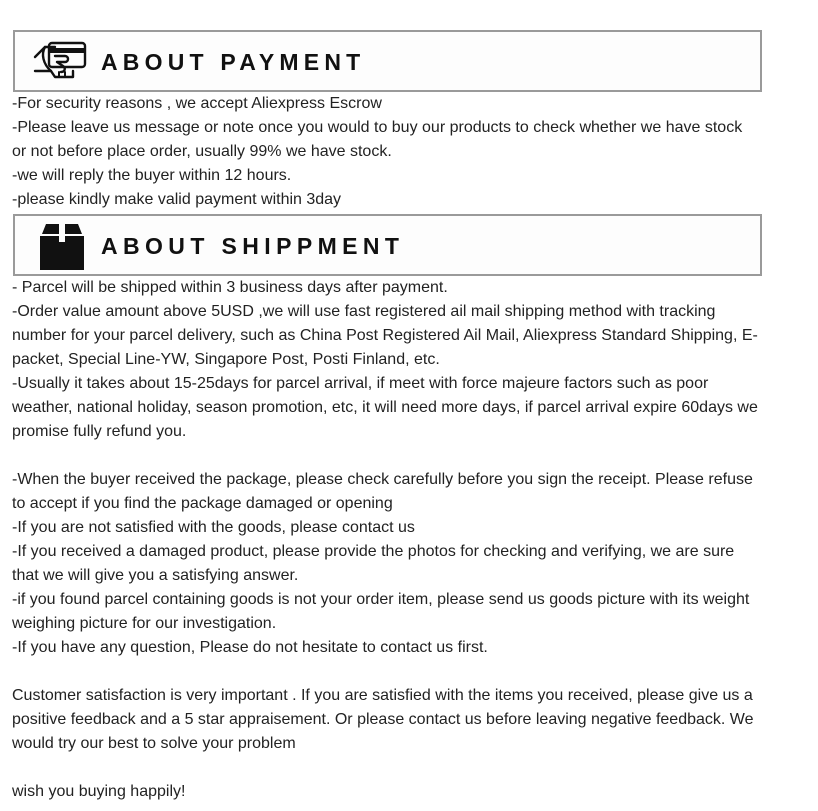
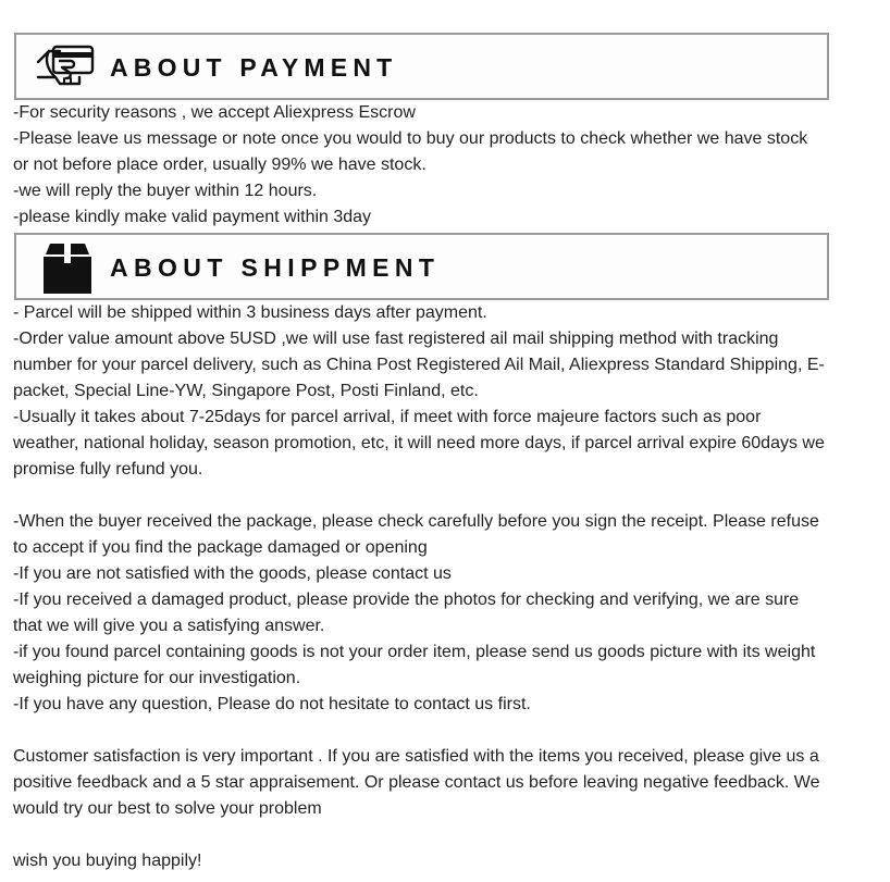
  ABOUT PAYMENT
  -For security reasons , we accept Aliexpress Escrow
  -Please leave us message or note once you would to buy our products to check whether we have stock
  or not before place order, usually 99% we have stock.
  -we will reply the buyer within 12 hours.
  -please kindly make valid payment within 3day
  ABOUT SHIPPMENT
  - Parcel will be shipped within 3 business days after payment.
  -Order value amount above 5USD ,we will use fast registered ail mail shipping method with tracking
  number for your parcel delivery, such as China Post Registered Ail Mail, Aliexpress Standard Shipping, E-
  packet, Special Line-YW, Singapore Post, Posti Finland, etc.
- -Usually it takes about 15-25days for parcel arrival, if meet with force majeure factors such as poor
+ -Usually it takes about 7-25days for parcel arrival, if meet with force majeure factors such as poor
  weather, national holiday, season promotion, etc, it will need more days, if parcel arrival expire 60days we
  promise fully refund you.
  -When the buyer received the package, please check carefully before you sign the receipt. Please refuse
  to accept if you find the package damaged or opening
  -If you are not satisfied with the goods, please contact us
  -If you received a damaged product, please provide the photos for checking and verifying, we are sure
  that we will give you a satisfying answer.
  -if you found parcel containing goods is not your order item, please send us goods picture with its weight
  weighing picture for our investigation.
  -If you have any question, Please do not hesitate to contact us first.
  Customer satisfaction is very important . If you are satisfied with the items you received, please give us a
  positive feedback and a 5 star appraisement. Or please contact us before leaving negative feedback. We
  would try our best to solve your problem
  wish you buying happily!
